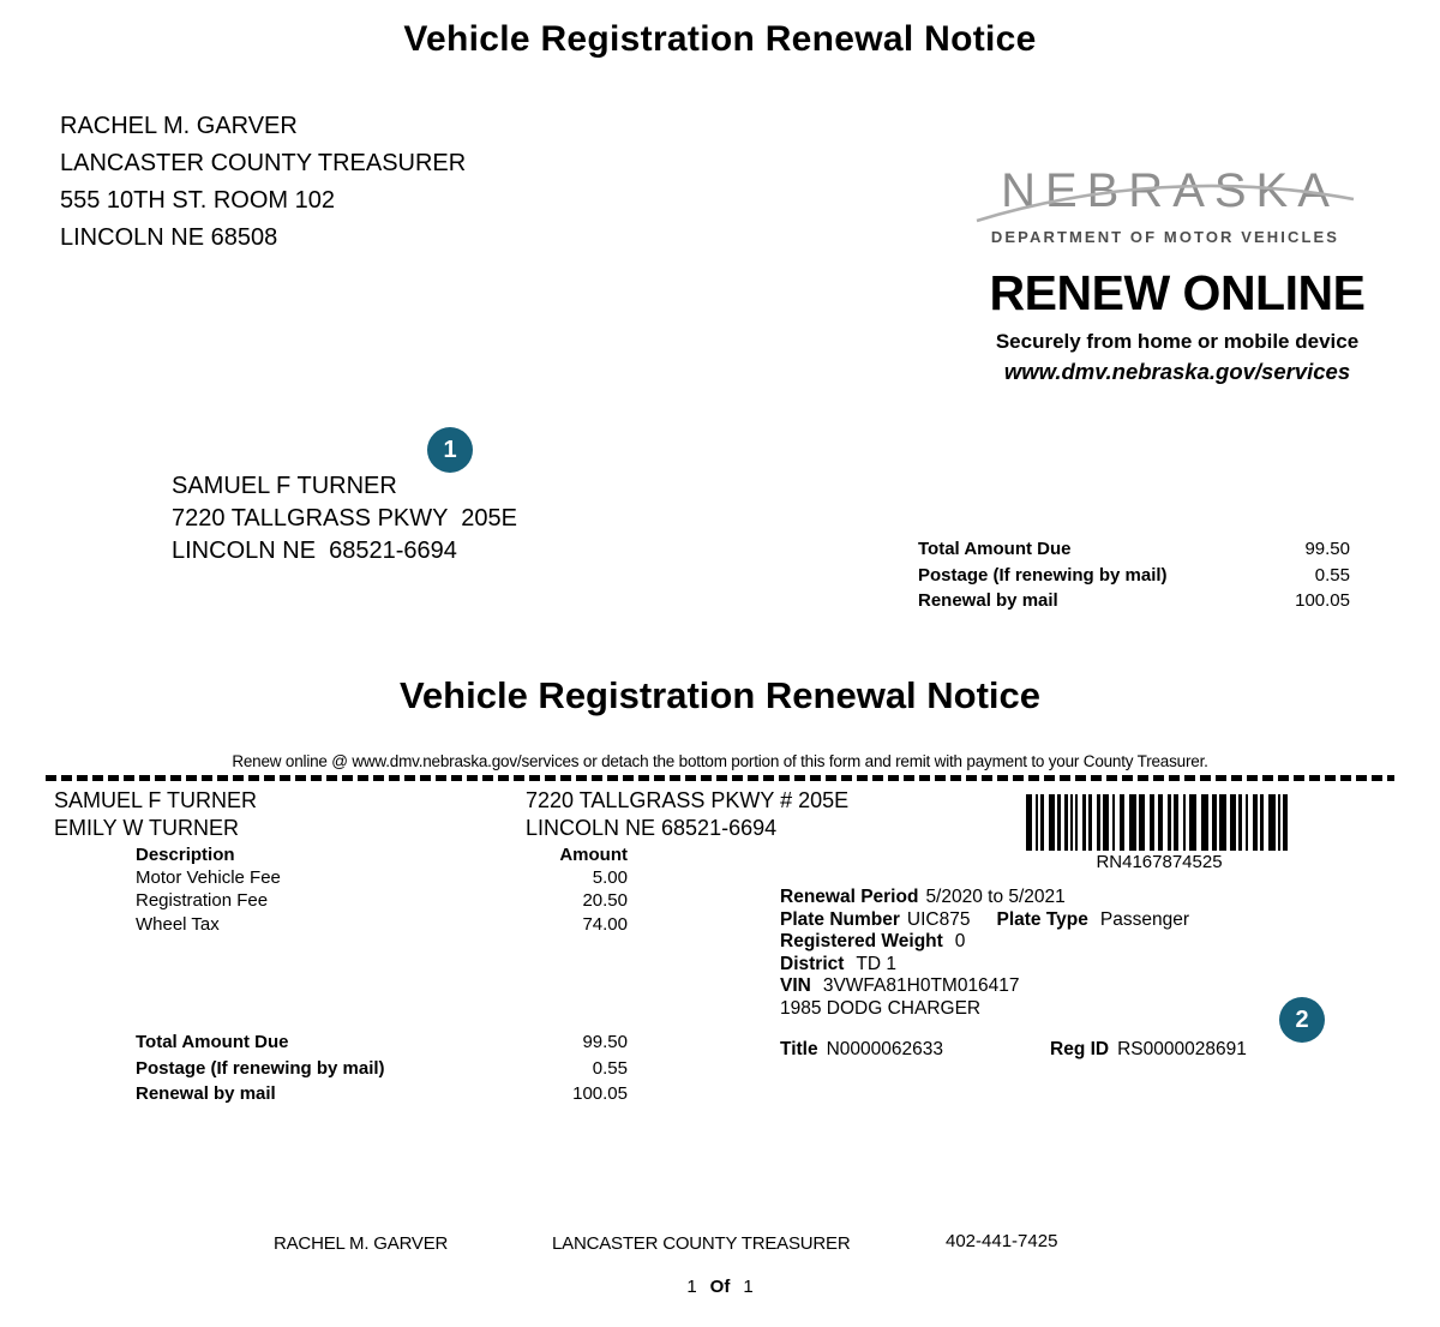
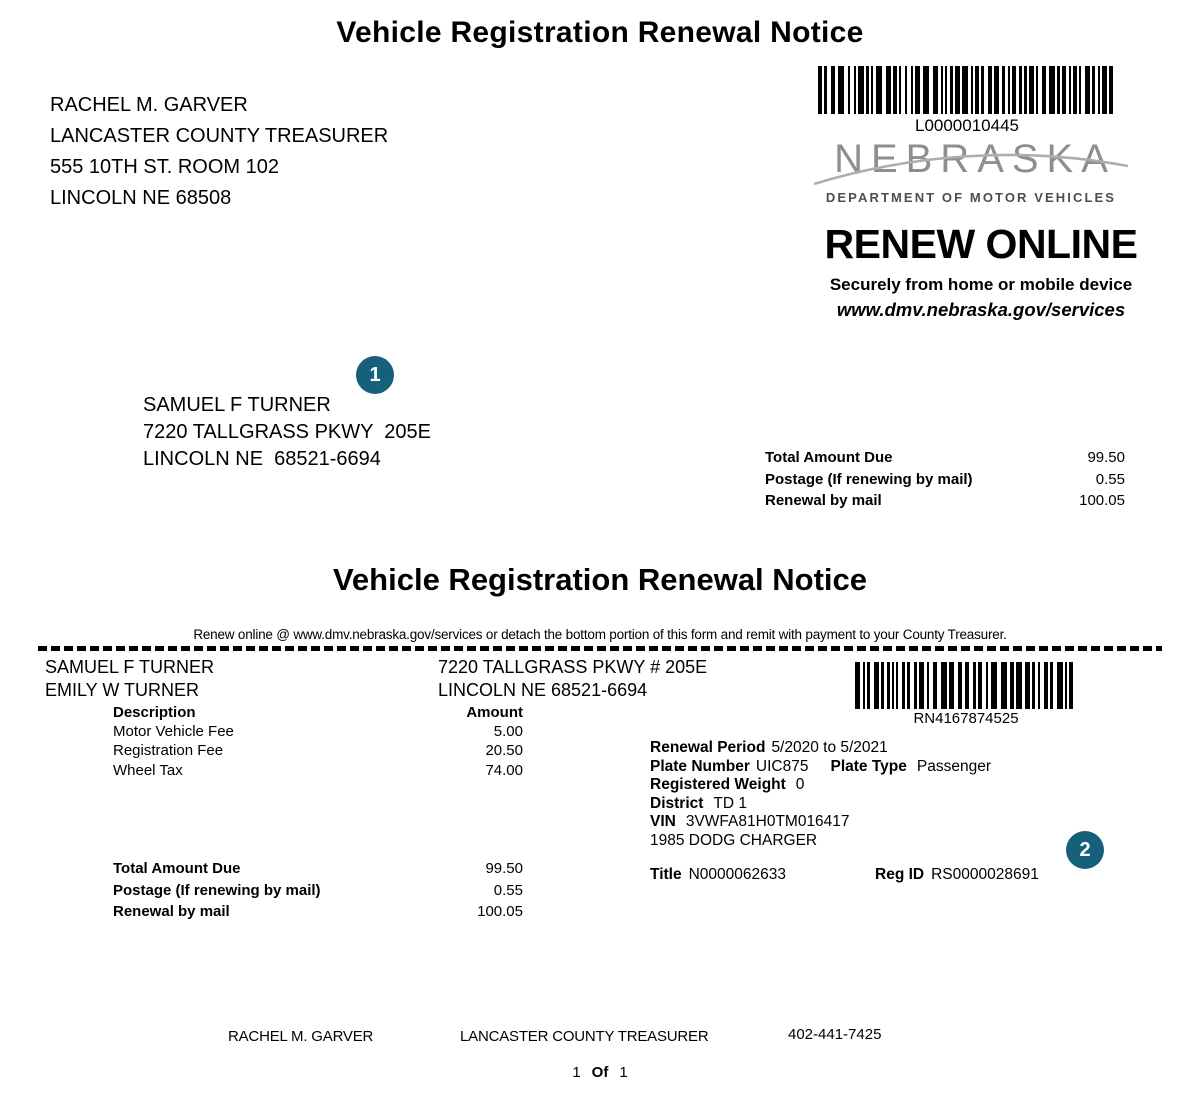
  Vehicle Registration Renewal Notice
  RACHEL M. GARVER
  LANCASTER COUNTY TREASURER
  555 10TH ST. ROOM 102
  LINCOLN NE 68508
+ L0000010445
  NEBRASKA
  DEPARTMENT OF MOTOR VEHICLES
  RENEW ONLINE
  Securely from home or mobile device
  www.dmv.nebraska.gov/services
  1
  SAMUEL F TURNER
  7220 TALLGRASS PKWY 205E
  LINCOLN NE 68521-6694
  Total Amount Due
  99.50
  Postage (If renewing by mail)
  0.55
  Renewal by mail
  100.05
  Vehicle Registration Renewal Notice
  Renew online @ www.dmv.nebraska.gov/services or detach the bottom portion of this form and remit with payment to your County Treasurer.
  SAMUEL F TURNER
  EMILY W TURNER
  7220 TALLGRASS PKWY # 205E
  LINCOLN NE 68521-6694
  RN4167874525
  Description
  Amount
  Motor Vehicle Fee
  5.00
  Registration Fee
  20.50
  Wheel Tax
  74.00
  Renewal Period 5/2020 to 5/2021
  Plate Number UIC875 Plate Type Passenger
  Registered Weight 0
  District TD 1
  VIN 3VWFA81H0TM016417
  1985 DODG CHARGER
  Total Amount Due
  99.50
  Postage (If renewing by mail)
  0.55
  Renewal by mail
  100.05
  Title N0000062633
  Reg ID RS0000028691
  2
  RACHEL M. GARVER
  LANCASTER COUNTY TREASURER
  402-441-7425
  1 Of 1
